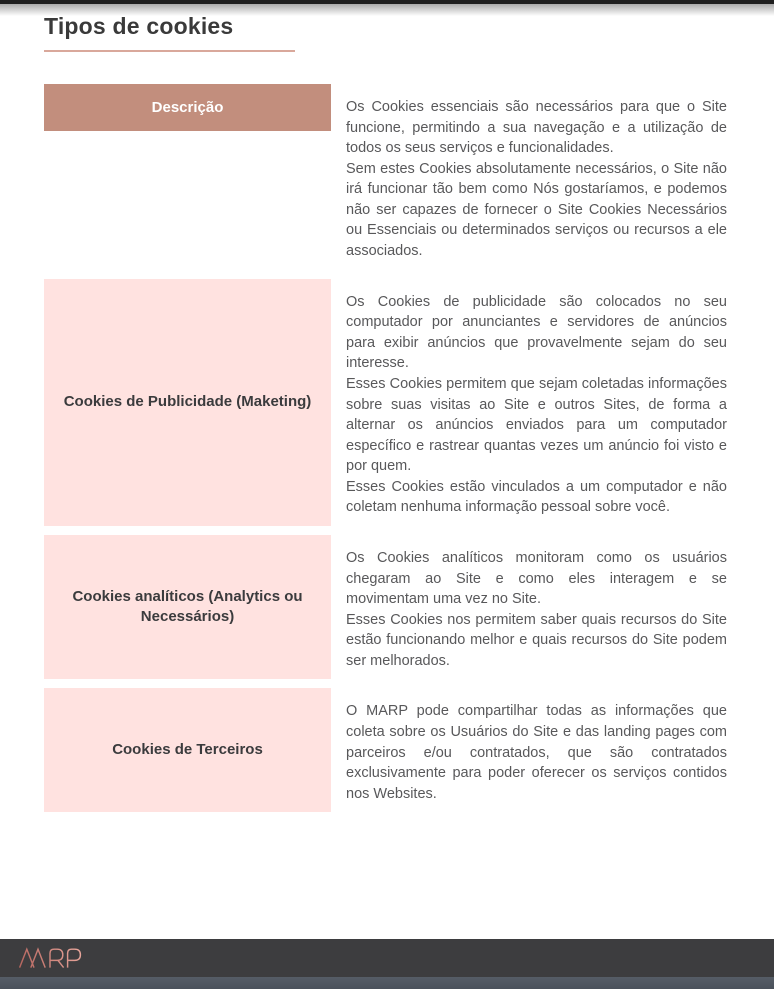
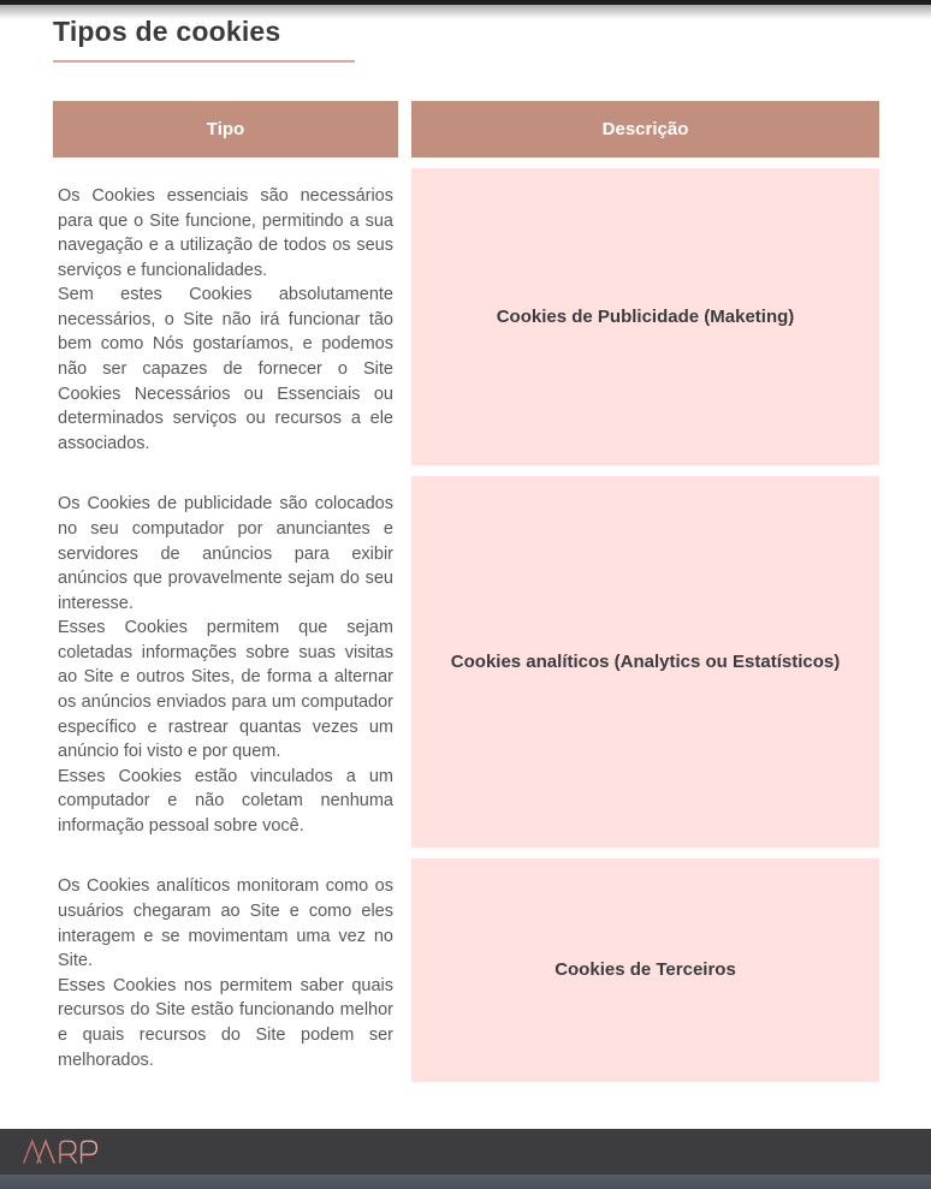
  Tipos de cookies
+ Tipo
  Descrição
  Os Cookies essenciais são necessários para que o Site funcione, permitindo a sua navegação e a utilização de todos os seus serviços e funcionalidades.
  Sem estes Cookies absolutamente necessários, o Site não irá funcionar tão bem como Nós gostaríamos, e podemos não ser capazes de fornecer o Site Cookies Necessários ou Essenciais ou determinados serviços ou recursos a ele associados.
  Cookies de Publicidade (Maketing)
  Os Cookies de publicidade são colocados no seu computador por anunciantes e servidores de anúncios para exibir anúncios que provavelmente sejam do seu interesse.
  Esses Cookies permitem que sejam coletadas informações sobre suas visitas ao Site e outros Sites, de forma a alternar os anúncios enviados para um computador específico e rastrear quantas vezes um anúncio foi visto e por quem.
  Esses Cookies estão vinculados a um computador e não coletam nenhuma informação pessoal sobre você.
- Cookies analíticos (Analytics ou Necessários)
+ Cookies analíticos (Analytics ou Estatísticos)
  Os Cookies analíticos monitoram como os usuários chegaram ao Site e como eles interagem e se movimentam uma vez no Site.
  Esses Cookies nos permitem saber quais recursos do Site estão funcionando melhor e quais recursos do Site podem ser melhorados.
  Cookies de Terceiros
- O MARP pode compartilhar todas as informações que coleta sobre os Usuários do Site e das landing pages com parceiros e/ou contratados, que são contratados exclusivamente para poder oferecer os serviços contidos nos Websites.
